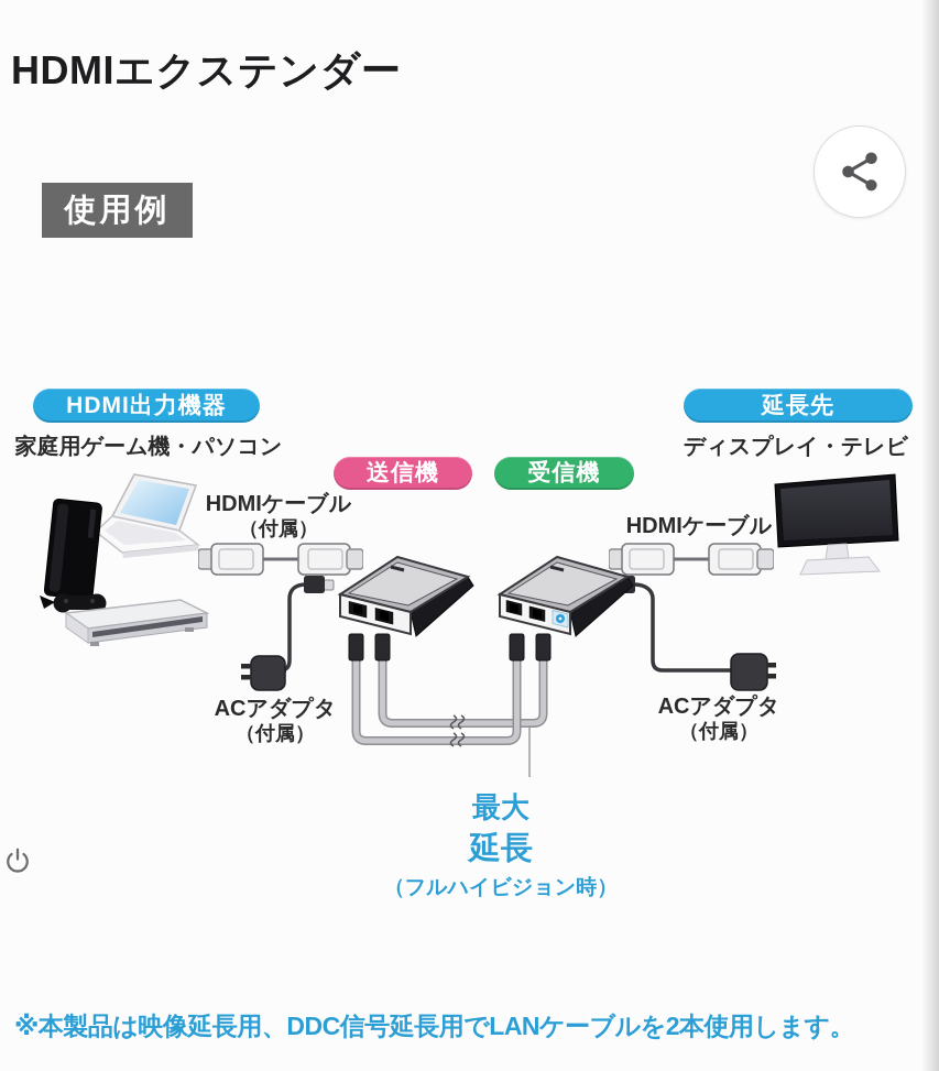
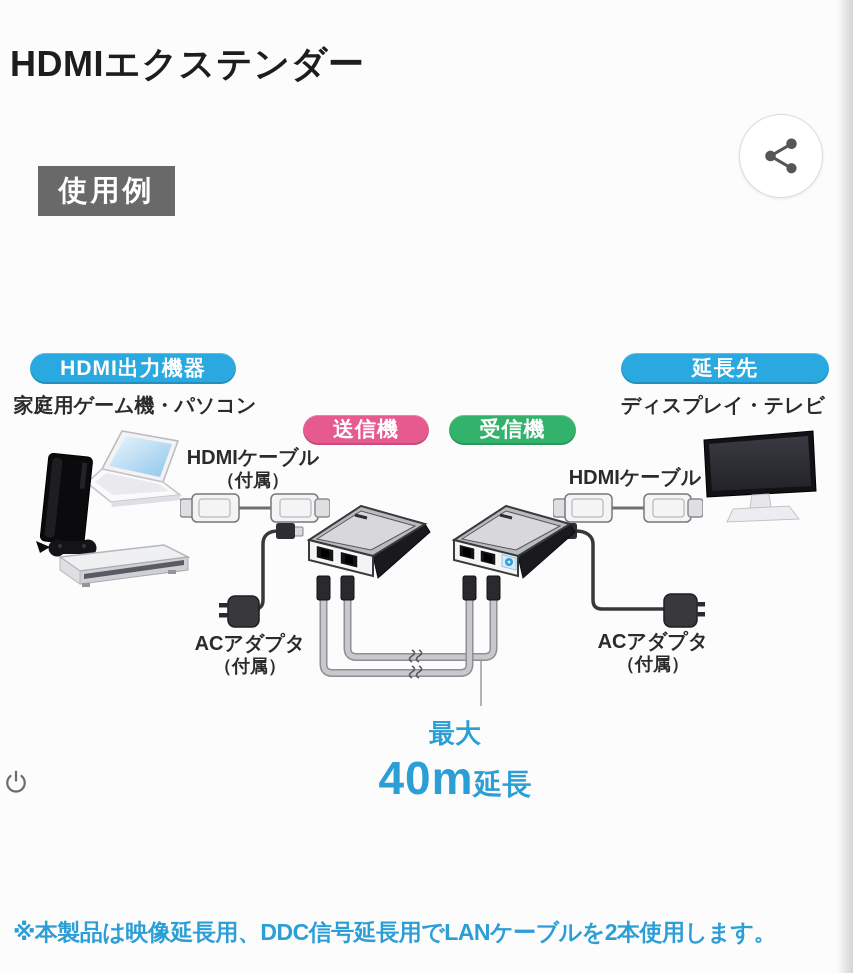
  HDMIエクステンダー
  使用例
  HDMI出力機器
  延長先
  送信機
  受信機
  家庭用ゲーム機・パソコン
  ディスプレイ・テレビ
  HDMIケーブル
  （付属）
  HDMIケーブル
  ACアダプタ
  （付属）
  ACアダプタ
  （付属）
  最大
+ 40m
  延長
- （フルハイビジョン時）
  ※本製品は映像延長用、DDC信号延長用でLANケーブルを2本使用します。
